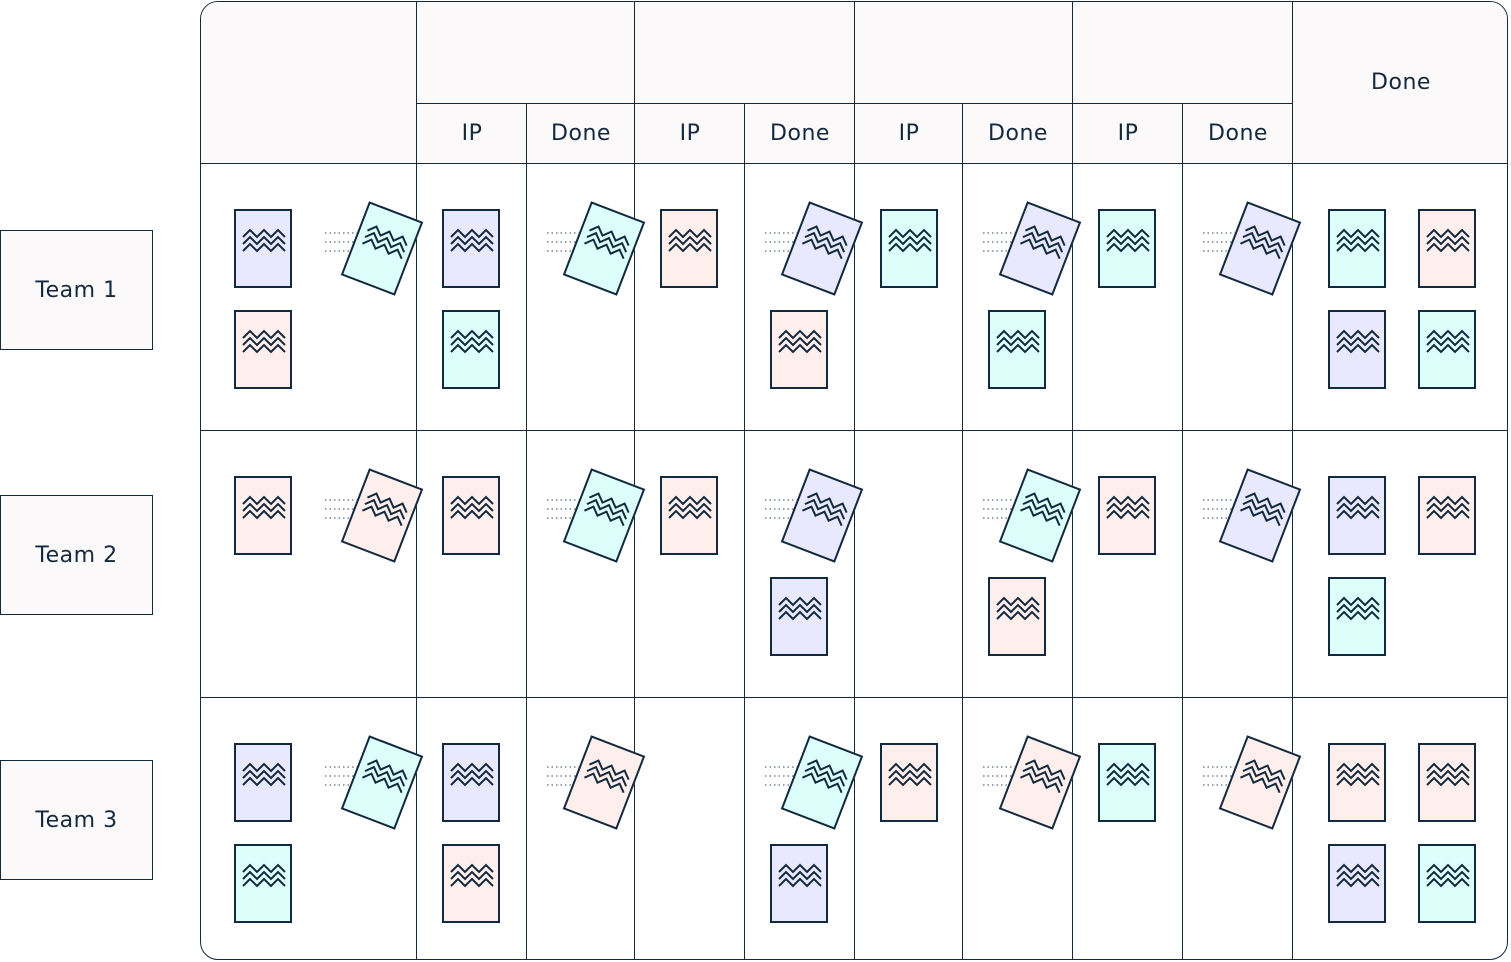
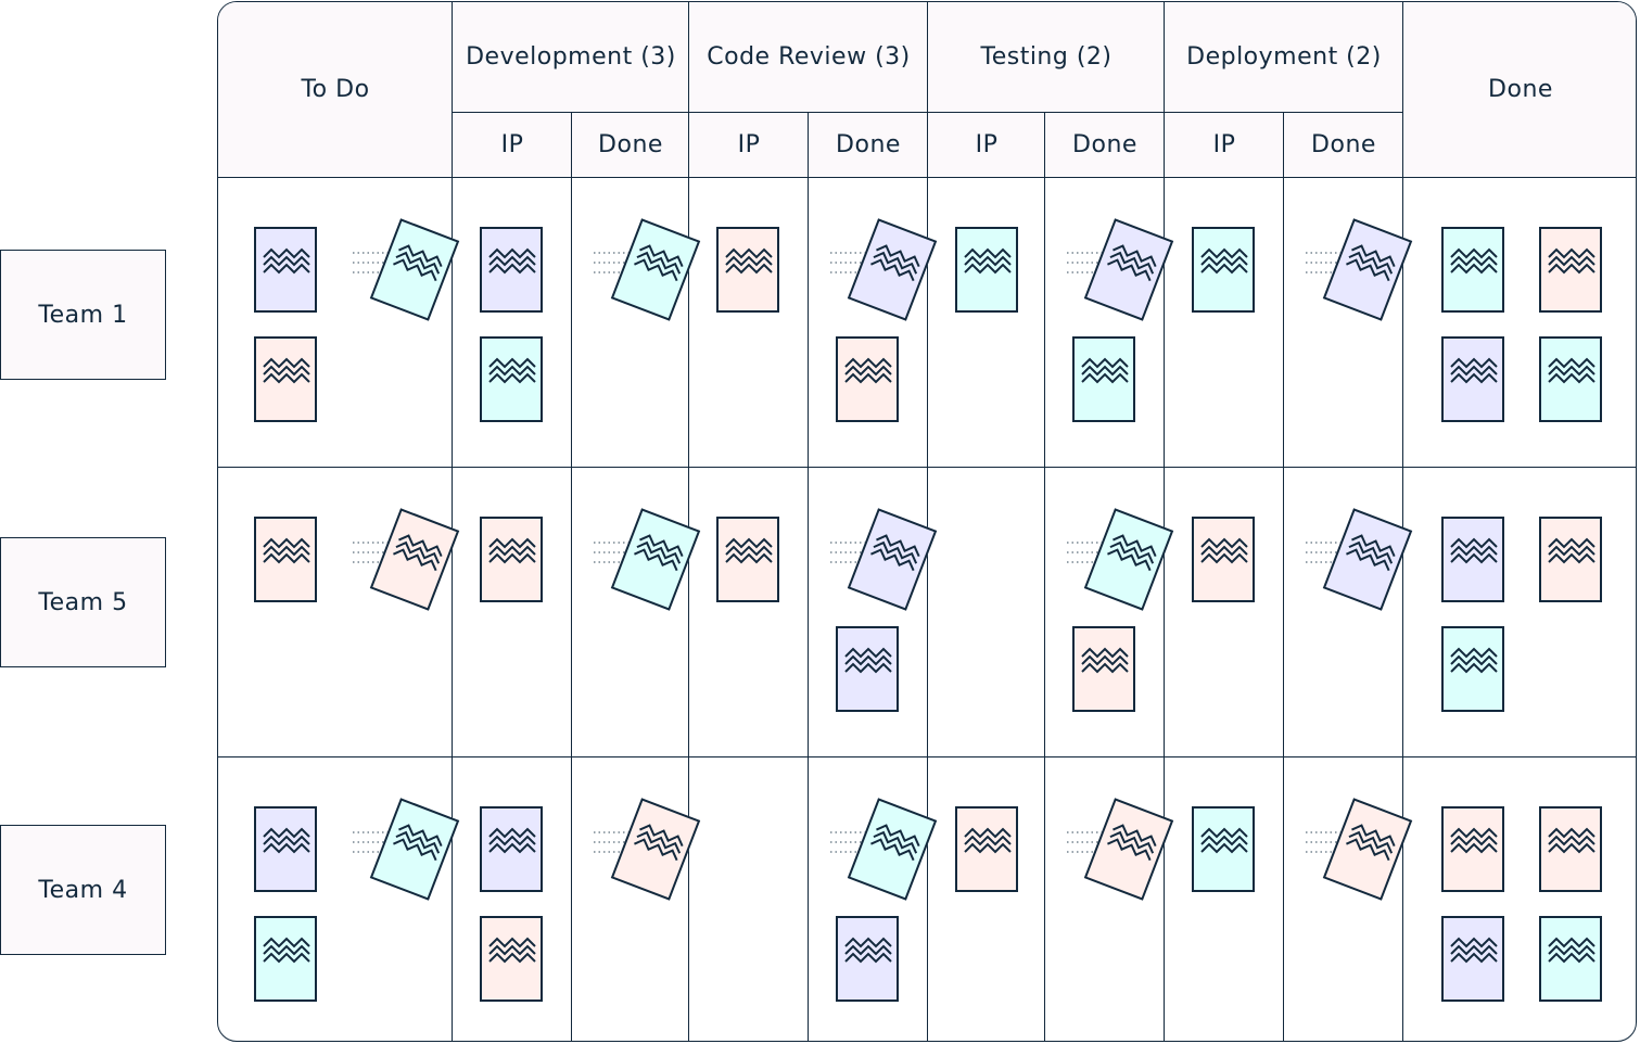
  Team 1
- Team 2
+ Team 5
- Team 3
+ Team 4
+ To Do
+ Development (3)
+ Code Review (3)
+ Testing (2)
+ Deployment (2)
  Done
  IP
  Done
  IP
  Done
  IP
  Done
  IP
  Done
